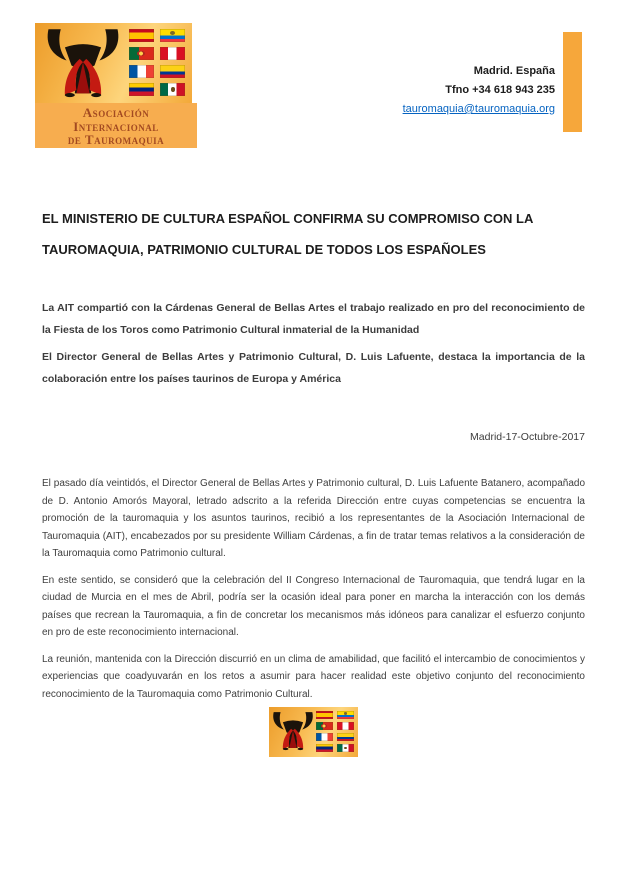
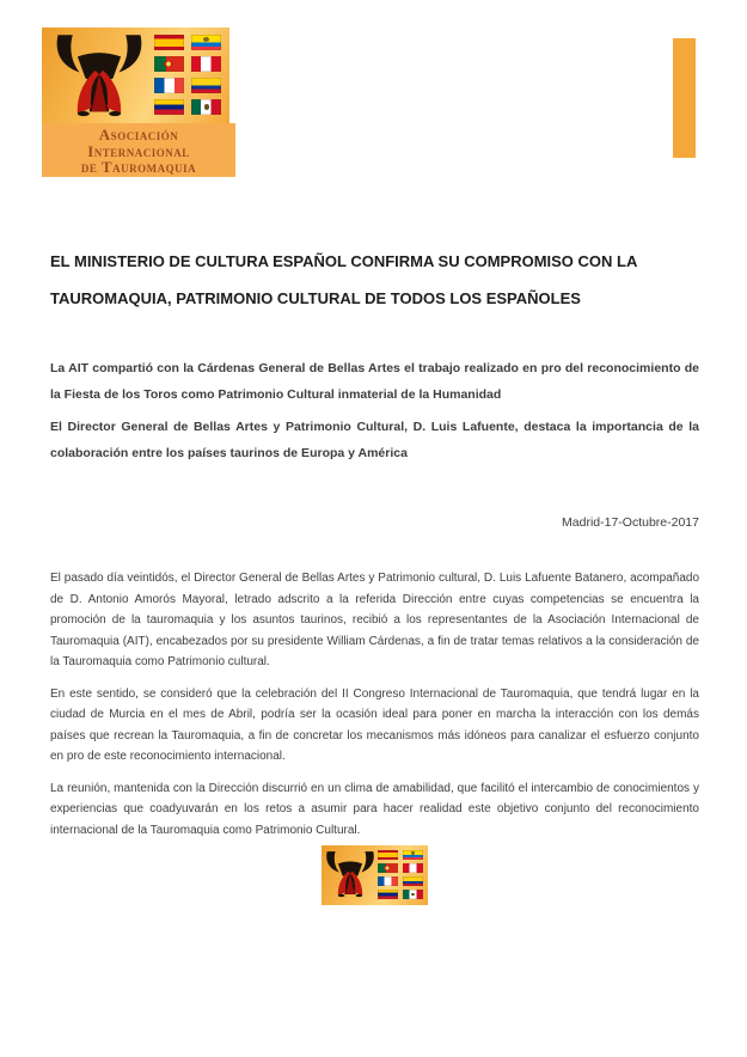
  Asociación
  Internacional
  de Tauromaquia
- Madrid. España
- Tfno +34 618 943 235
- tauromaquia@tauromaquia.org
  EL MINISTERIO DE CULTURA ESPAÑOL CONFIRMA SU COMPROMISO CON LA TAUROMAQUIA, PATRIMONIO CULTURAL DE TODOS LOS ESPAÑOLES
  La AIT compartió con la Cárdenas General de Bellas Artes el trabajo realizado en pro del reconocimiento de la Fiesta de los Toros como Patrimonio Cultural inmaterial de la Humanidad
  El Director General de Bellas Artes y Patrimonio Cultural, D. Luis Lafuente, destaca la importancia de la colaboración entre los países taurinos de Europa y América
  Madrid-17-Octubre-2017
  El pasado día veintidós, el Director General de Bellas Artes y Patrimonio cultural, D. Luis Lafuente Batanero, acompañado de D. Antonio Amorós Mayoral, letrado adscrito a la referida Dirección entre cuyas competencias se encuentra la promoción de la tauromaquia y los asuntos taurinos, recibió a los representantes de la Asociación Internacional de Tauromaquia (AIT), encabezados por su presidente William Cárdenas, a fin de tratar temas relativos a la consideración de la Tauromaquia como Patrimonio cultural.
  En este sentido, se consideró que la celebración del II Congreso Internacional de Tauromaquia, que tendrá lugar en la ciudad de Murcia en el mes de Abril, podría ser la ocasión ideal para poner en marcha la interacción con los demás países que recrean la Tauromaquia, a fin de concretar los mecanismos más idóneos para canalizar el esfuerzo conjunto en pro de este reconocimiento internacional.
- La reunión, mantenida con la Dirección discurrió en un clima de amabilidad, que facilitó el intercambio de conocimientos y experiencias que coadyuvarán en los retos a asumir para hacer realidad este objetivo conjunto del reconocimiento reconocimiento de la Tauromaquia como Patrimonio Cultural.
+ La reunión, mantenida con la Dirección discurrió en un clima de amabilidad, que facilitó el intercambio de conocimientos y experiencias que coadyuvarán en los retos a asumir para hacer realidad este objetivo conjunto del reconocimiento internacional de la Tauromaquia como Patrimonio Cultural.
